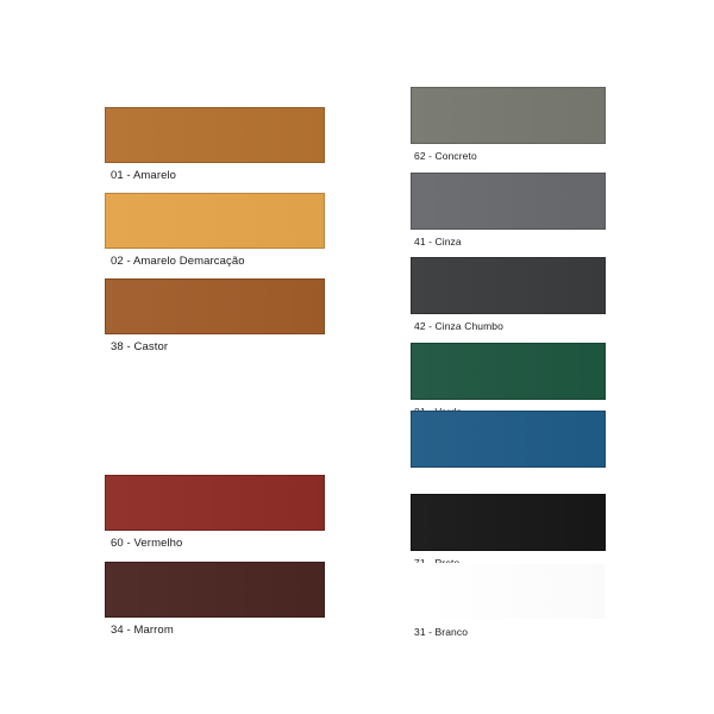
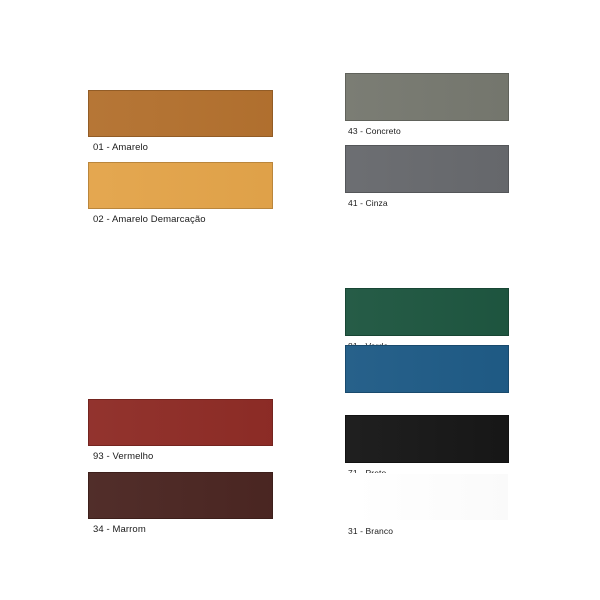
  01 - Amarelo
  02 - Amarelo Demarcação
- 38 - Castor
- 60 - Vermelho
+ 93 - Vermelho
  34 - Marrom
- 62 - Concreto
+ 43 - Concreto
  41 - Cinza
- 42 - Cinza Chumbo
  31 - Branco
